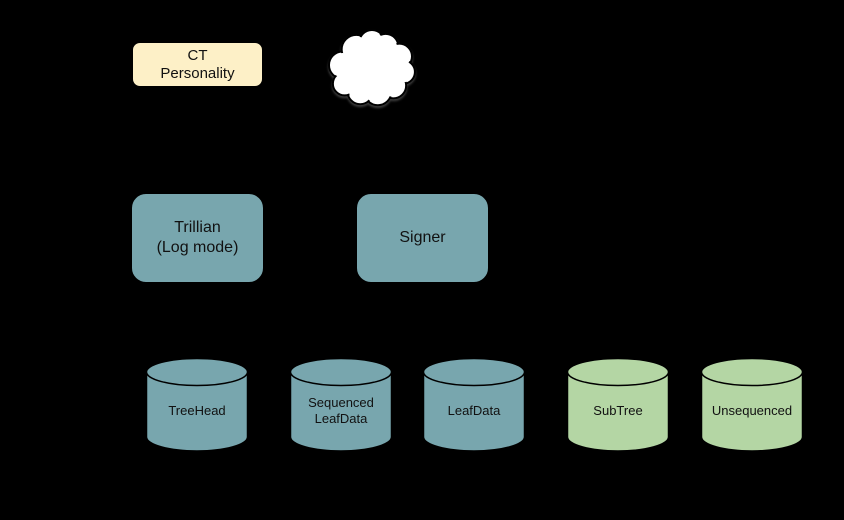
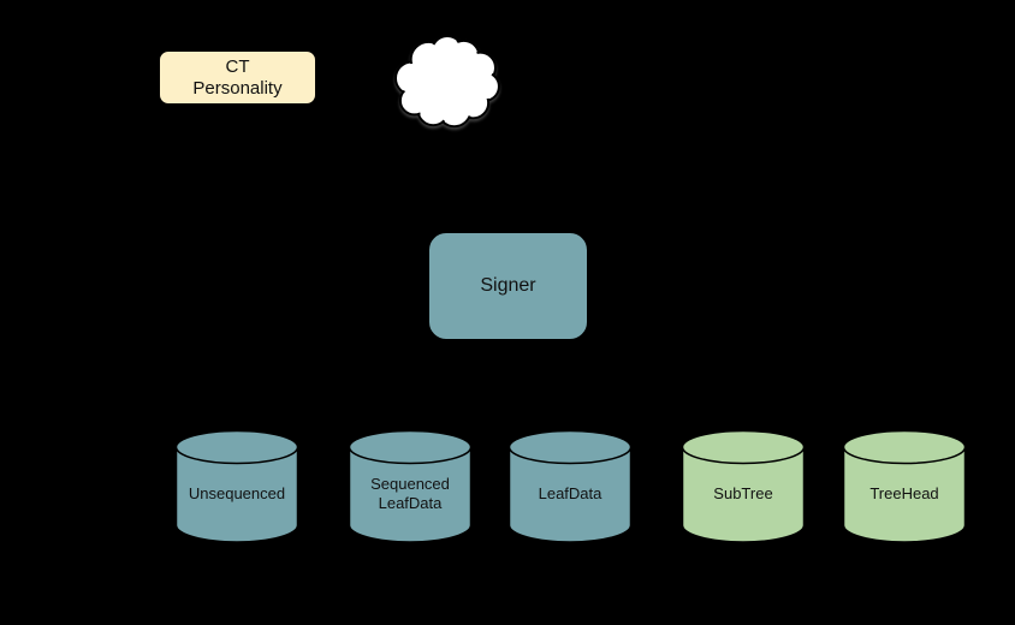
  CT
  Personality
- Trillian
- (Log mode)
  Signer
- TreeHead
+ Unsequenced
  Sequenced
  LeafData
  LeafData
  SubTree
- Unsequenced
+ TreeHead
